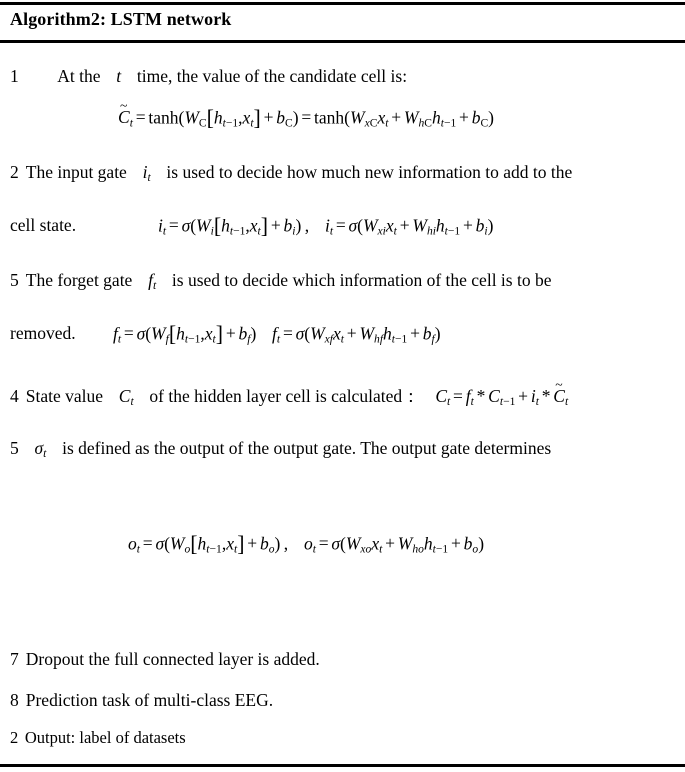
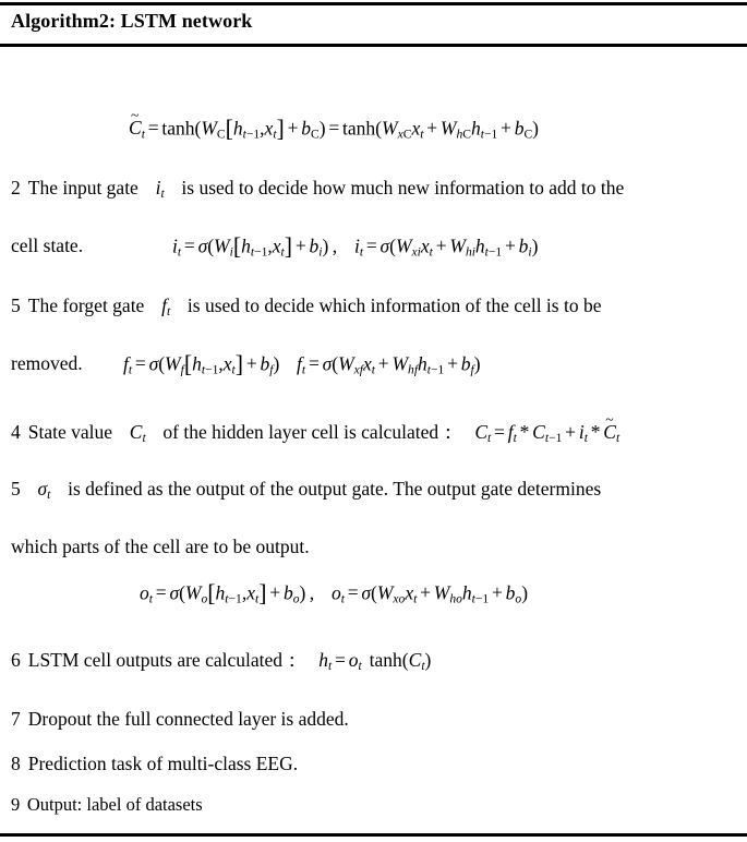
  Algorithm2: LSTM network
- 1 At the t time, the value of the candidate cell is:
  ~
  Ct= tanh(WC[ht−1,xt] + bC) = tanh(WxCxt+ WhCht−1+ bC)
  2 The input gate itis used to decide how much new information to add to the
  cell state.
  it= σ(Wi[ht−1,xt] + bi) , it= σ(Wxixt+ Whiht−1+ bi)
  5 The forget gate ftis used to decide which information of the cell is to be
  removed.
  ft= σ(Wf[ht−1,xt] + bf) ft= σ(Wxfxt+ Whfht−1+ bf)
  4 State value Ctof the hidden layer cell is calculated： Ct= ft* Ct−1+ it*
  ~
  Ct
  5 σtis defined as the output of the output gate. The output gate determines
+ which parts of the cell are to be output.
  ot= σ(Wo[ht−1,xt] + bo) , ot= σ(Wxoxt+ Whoht−1+ bo)
+ 6 LSTM cell outputs are calculated： ht= ottanh(Ct)
  7 Dropout the full connected layer is added.
  8 Prediction task of multi-class EEG.
- 2 Output: label of datasets
+ 9 Output: label of datasets
